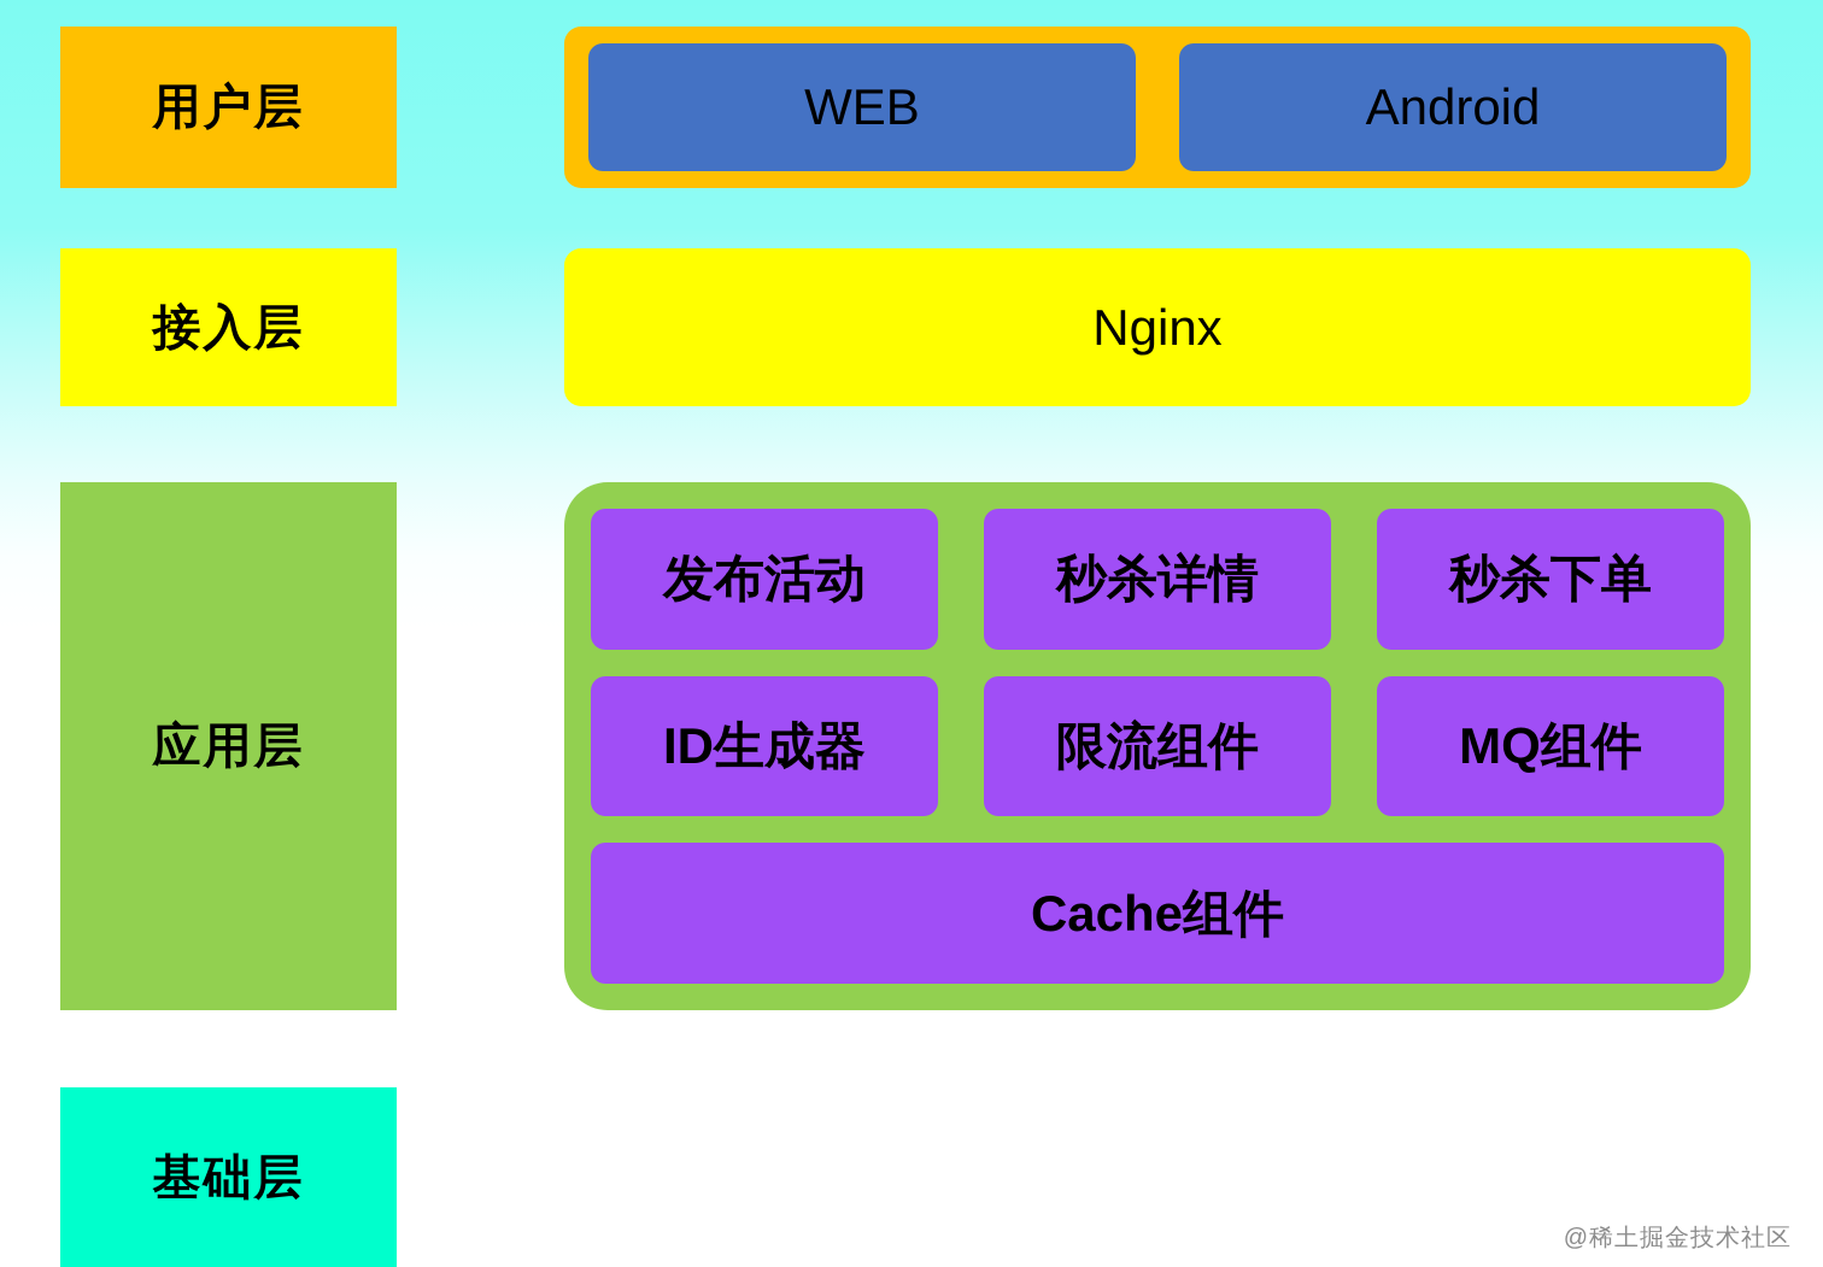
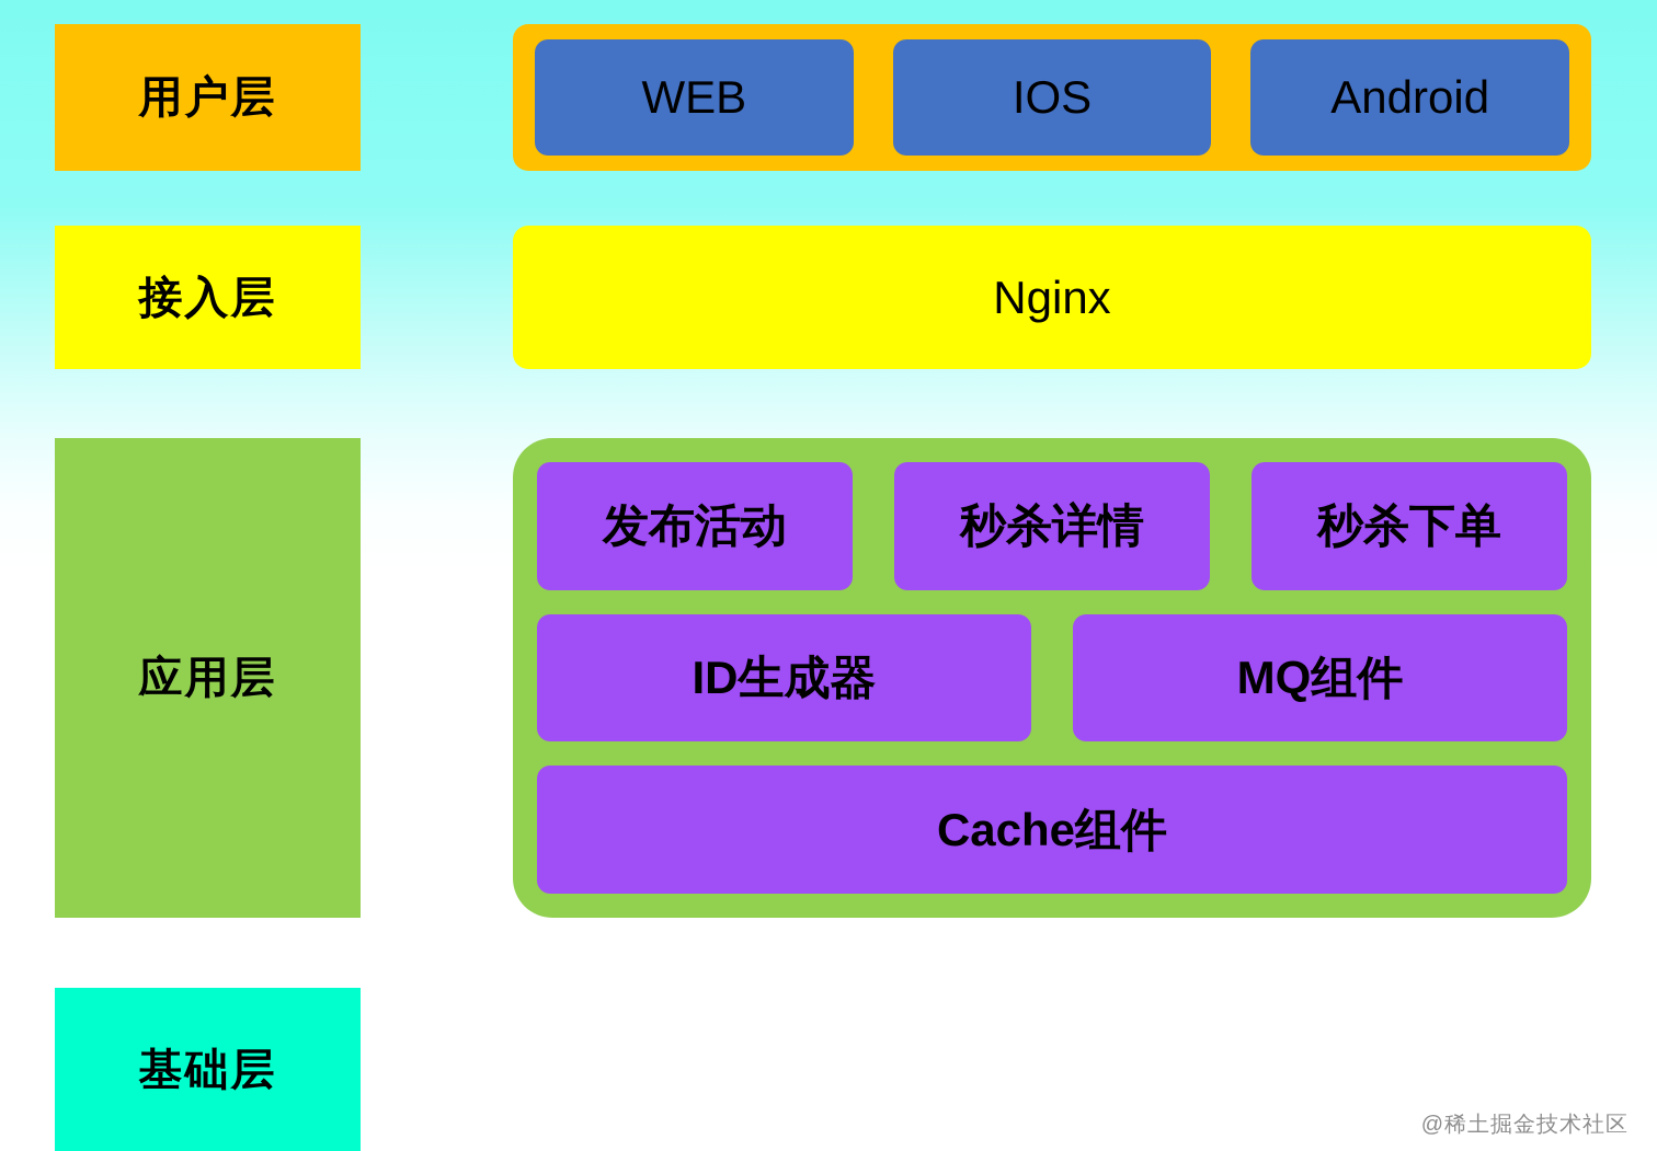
  用户层
  WEB
+ IOS
  Android
  接入层
  Nginx
  应用层
  发布活动
  秒杀详情
  秒杀下单
  ID生成器
- 限流组件
  MQ组件
  Cache组件
  基础层
  @稀土掘金技术社区
